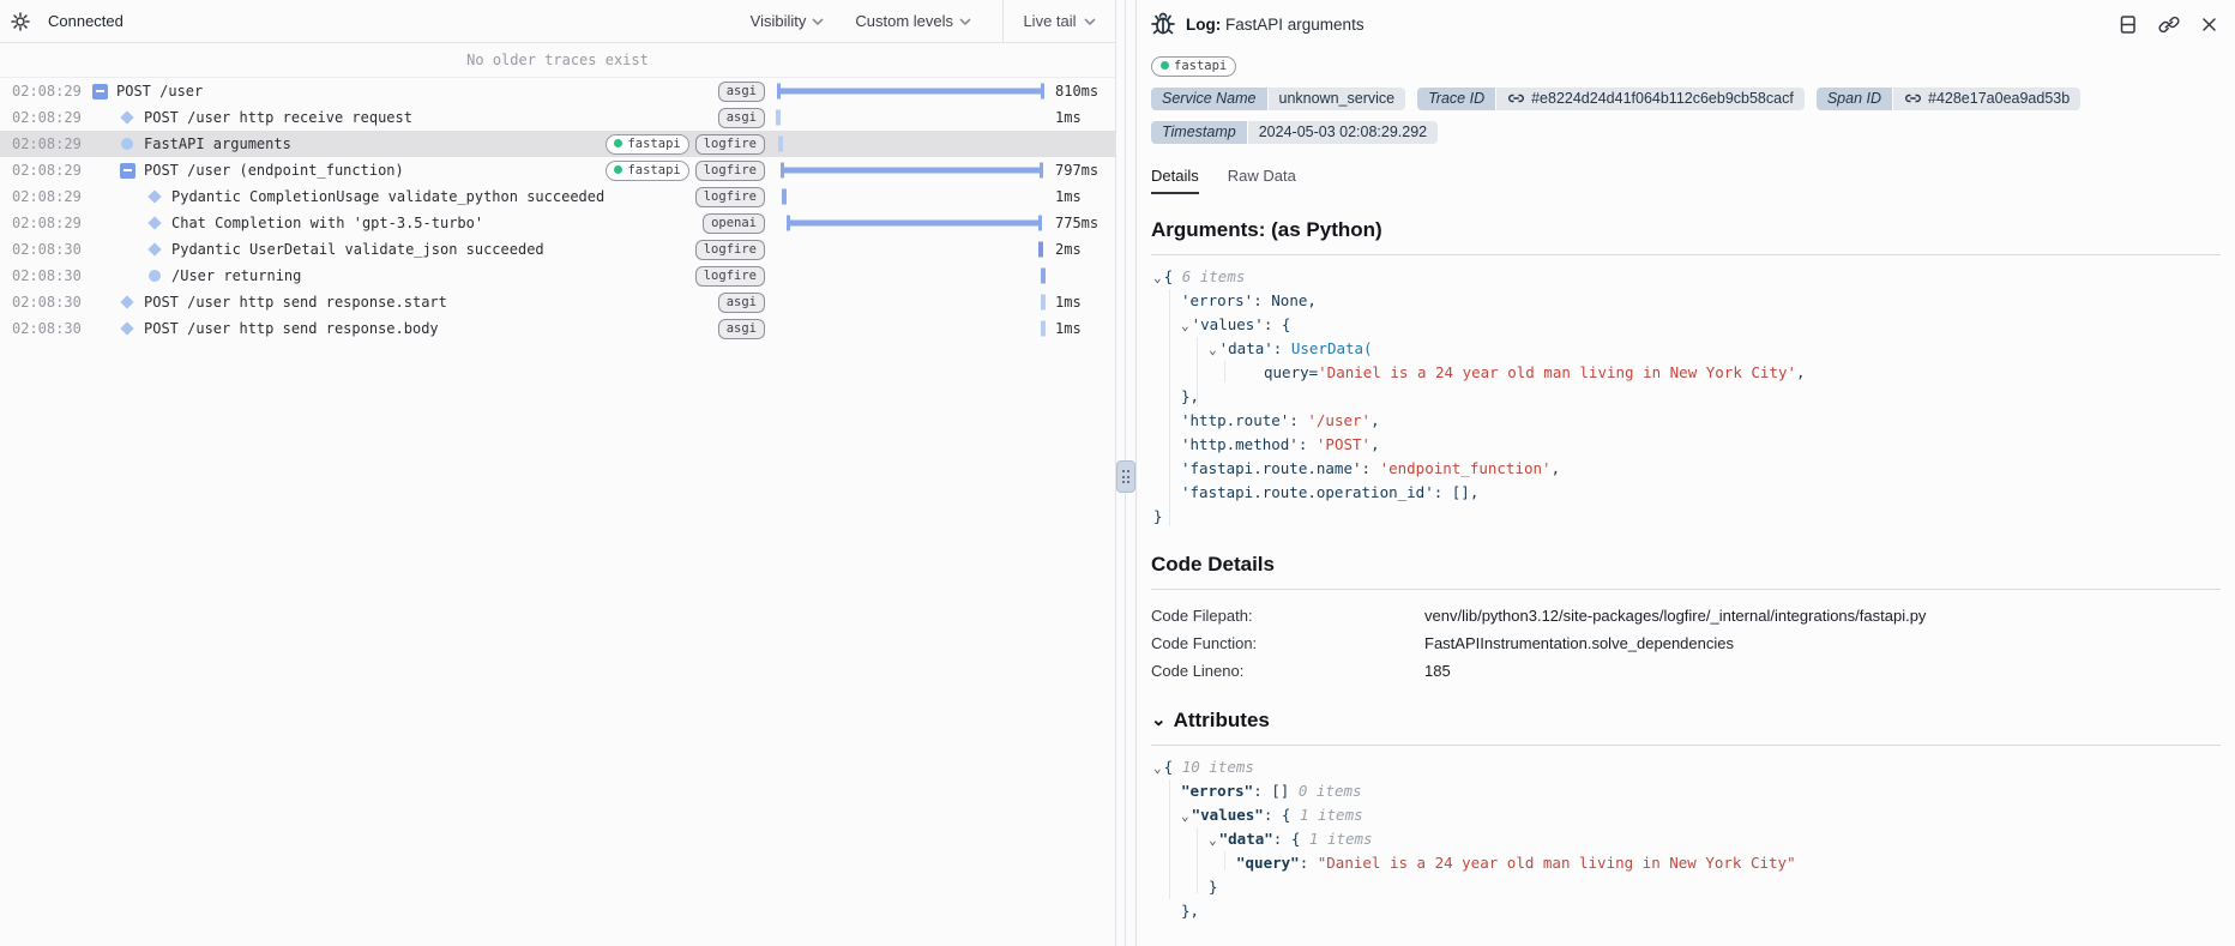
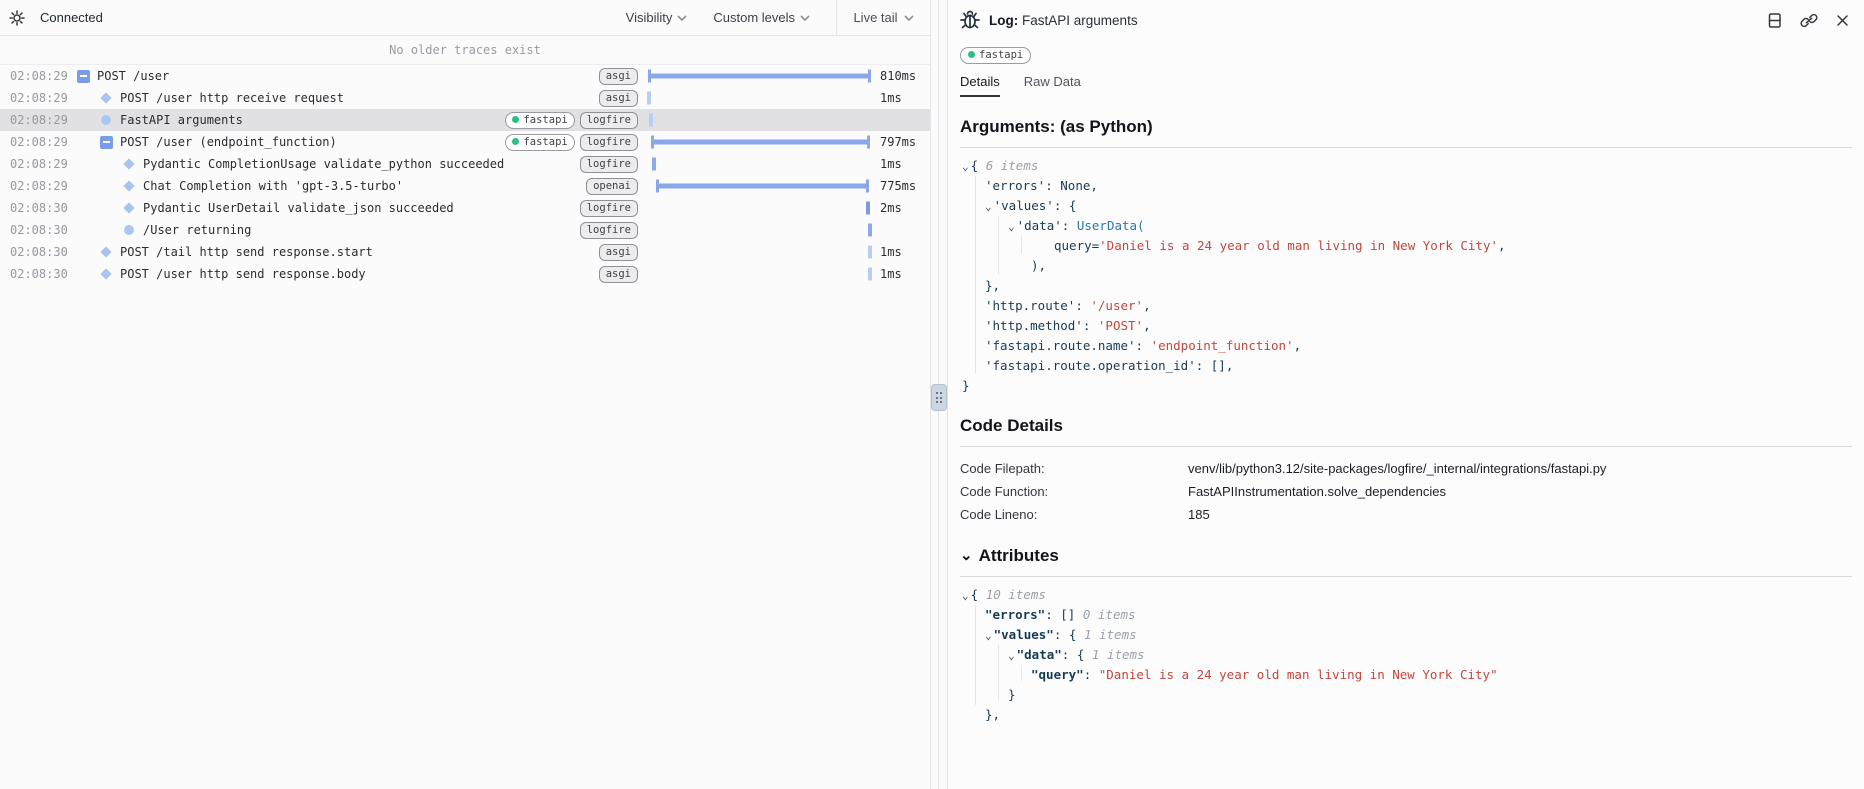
  Connected
  Visibility
  Custom levels
  Live tail
  No older traces exist
  02:08:29
  POST /user
  asgi
  810ms
  02:08:29
  POST /user http receive request
  asgi
  1ms
  02:08:29
  FastAPI arguments
  fastapi
  logfire
  02:08:29
  POST /user (endpoint_function)
  fastapi
  logfire
  797ms
  02:08:29
  Pydantic CompletionUsage validate_python succeeded
  logfire
  1ms
  02:08:29
  Chat Completion with 'gpt-3.5-turbo'
  openai
  775ms
  02:08:30
  Pydantic UserDetail validate_json succeeded
  logfire
  2ms
  02:08:30
  /User returning
  logfire
  02:08:30
- POST /user http send response.start
+ POST /tail http send response.start
  asgi
  1ms
  02:08:30
  POST /user http send response.body
  asgi
  1ms
  Log: FastAPI arguments
  fastapi
- Service Name
- unknown_service
- Trace ID
- #e8224d24d41f064b112c6eb9cb58cacf
- Span ID
- #428e17a0ea9ad53b
- Timestamp
- 2024-05-03 02:08:29.292
  Details
  Raw Data
  Arguments: (as Python)
  ⌄ { 6 items
  'errors': None,
  ⌄ 'values': {
  ⌄ 'data': UserData(
  query='Daniel is a 24 year old man living in New York City',
+ ),
  },
  'http.route': '/user',
  'http.method': 'POST',
  'fastapi.route.name': 'endpoint_function',
  'fastapi.route.operation_id': [],
  }
  Code Details
  Code Filepath:
  venv/lib/python3.12/site-packages/logfire/_internal/integrations/fastapi.py
  Code Function:
  FastAPIInstrumentation.solve_dependencies
  Code Lineno:
  185
  ⌄
  Attributes
  ⌄ { 10 items
  "errors": [] 0 items
  ⌄ "values": { 1 items
  ⌄ "data": { 1 items
  "query": "Daniel is a 24 year old man living in New York City"
  }
  },
